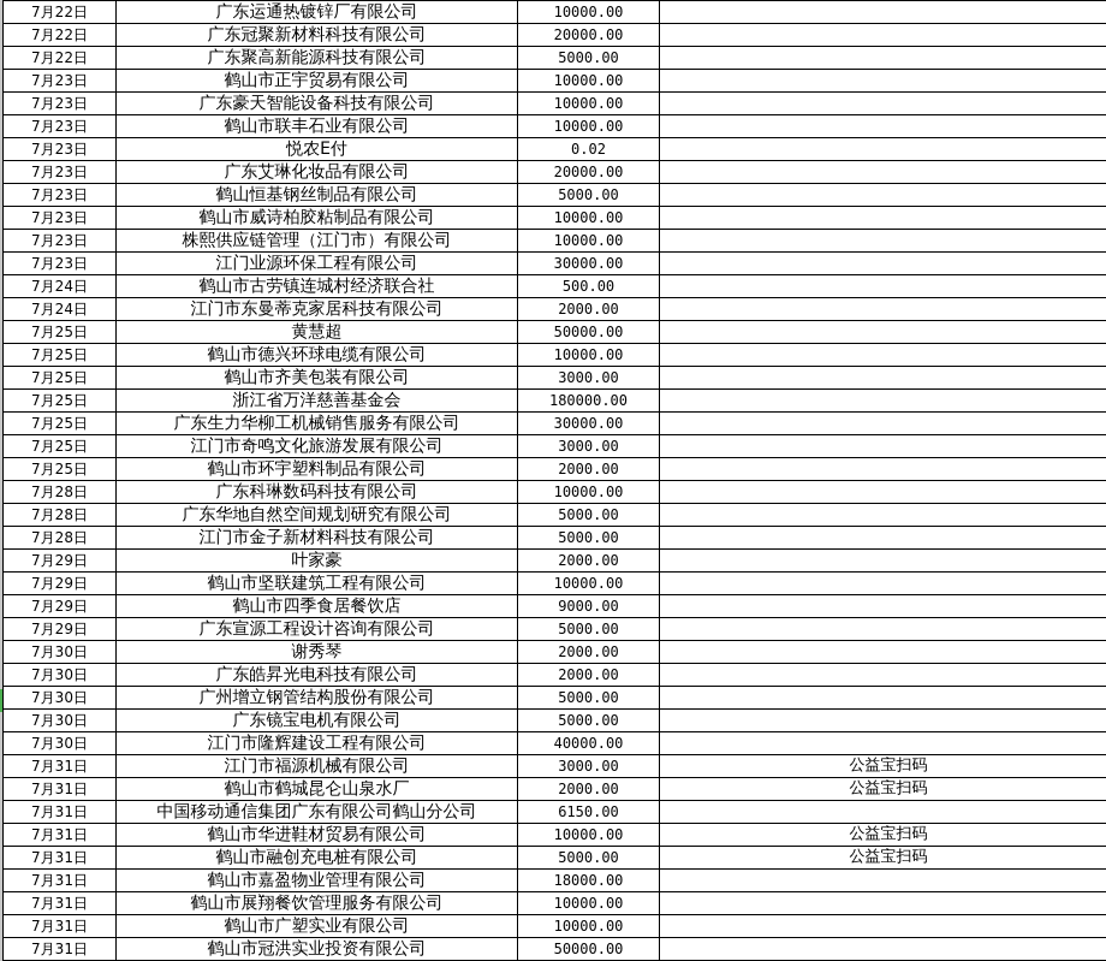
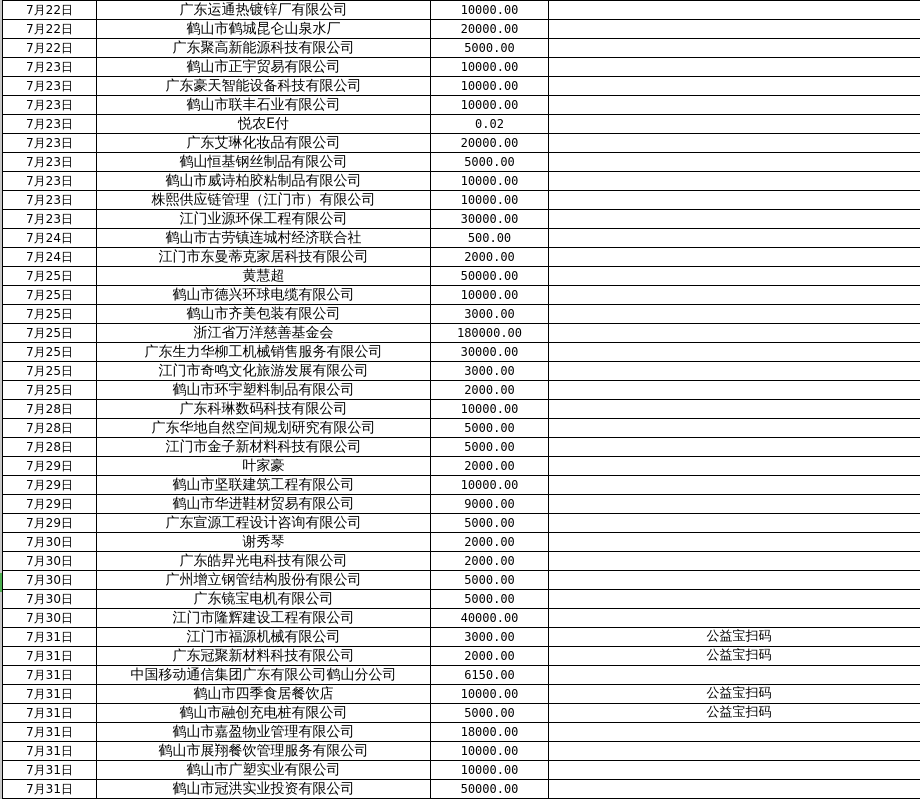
  7月22日	广东运通热镀锌厂有限公司	10000.00
- 7月22日	广东冠聚新材料科技有限公司	20000.00
+ 7月22日	鹤山市鹤城昆仑山泉水厂	20000.00
  7月22日	广东聚高新能源科技有限公司	5000.00
  7月23日	鹤山市正宇贸易有限公司	10000.00
  7月23日	广东豪天智能设备科技有限公司	10000.00
  7月23日	鹤山市联丰石业有限公司	10000.00
  7月23日	悦农E付	0.02
  7月23日	广东艾琳化妆品有限公司	20000.00
  7月23日	鹤山恒基钢丝制品有限公司	5000.00
  7月23日	鹤山市威诗柏胶粘制品有限公司	10000.00
  7月23日	株熙供应链管理（江门市）有限公司	10000.00
  7月23日	江门业源环保工程有限公司	30000.00
  7月24日	鹤山市古劳镇连城村经济联合社	500.00
  7月24日	江门市东曼蒂克家居科技有限公司	2000.00
  7月25日	黄慧超	50000.00
  7月25日	鹤山市德兴环球电缆有限公司	10000.00
  7月25日	鹤山市齐美包装有限公司	3000.00
  7月25日	浙江省万洋慈善基金会	180000.00
  7月25日	广东生力华柳工机械销售服务有限公司	30000.00
  7月25日	江门市奇鸣文化旅游发展有限公司	3000.00
  7月25日	鹤山市环宇塑料制品有限公司	2000.00
  7月28日	广东科琳数码科技有限公司	10000.00
  7月28日	广东华地自然空间规划研究有限公司	5000.00
  7月28日	江门市金子新材料科技有限公司	5000.00
  7月29日	叶家豪	2000.00
  7月29日	鹤山市坚联建筑工程有限公司	10000.00
- 7月29日	鹤山市四季食居餐饮店	9000.00
+ 7月29日	鹤山市华进鞋材贸易有限公司	9000.00
  7月29日	广东宣源工程设计咨询有限公司	5000.00
  7月30日	谢秀琴	2000.00
  7月30日	广东皓昇光电科技有限公司	2000.00
  7月30日	广州增立钢管结构股份有限公司	5000.00
  7月30日	广东镜宝电机有限公司	5000.00
  7月30日	江门市隆辉建设工程有限公司	40000.00
  7月31日	江门市福源机械有限公司	3000.00	公益宝扫码
- 7月31日	鹤山市鹤城昆仑山泉水厂	2000.00	公益宝扫码
+ 7月31日	广东冠聚新材料科技有限公司	2000.00	公益宝扫码
  7月31日	中国移动通信集团广东有限公司鹤山分公司	6150.00
- 7月31日	鹤山市华进鞋材贸易有限公司	10000.00	公益宝扫码
+ 7月31日	鹤山市四季食居餐饮店	10000.00	公益宝扫码
  7月31日	鹤山市融创充电桩有限公司	5000.00	公益宝扫码
  7月31日	鹤山市嘉盈物业管理有限公司	18000.00
  7月31日	鹤山市展翔餐饮管理服务有限公司	10000.00
  7月31日	鹤山市广塑实业有限公司	10000.00
  7月31日	鹤山市冠洪实业投资有限公司	50000.00
